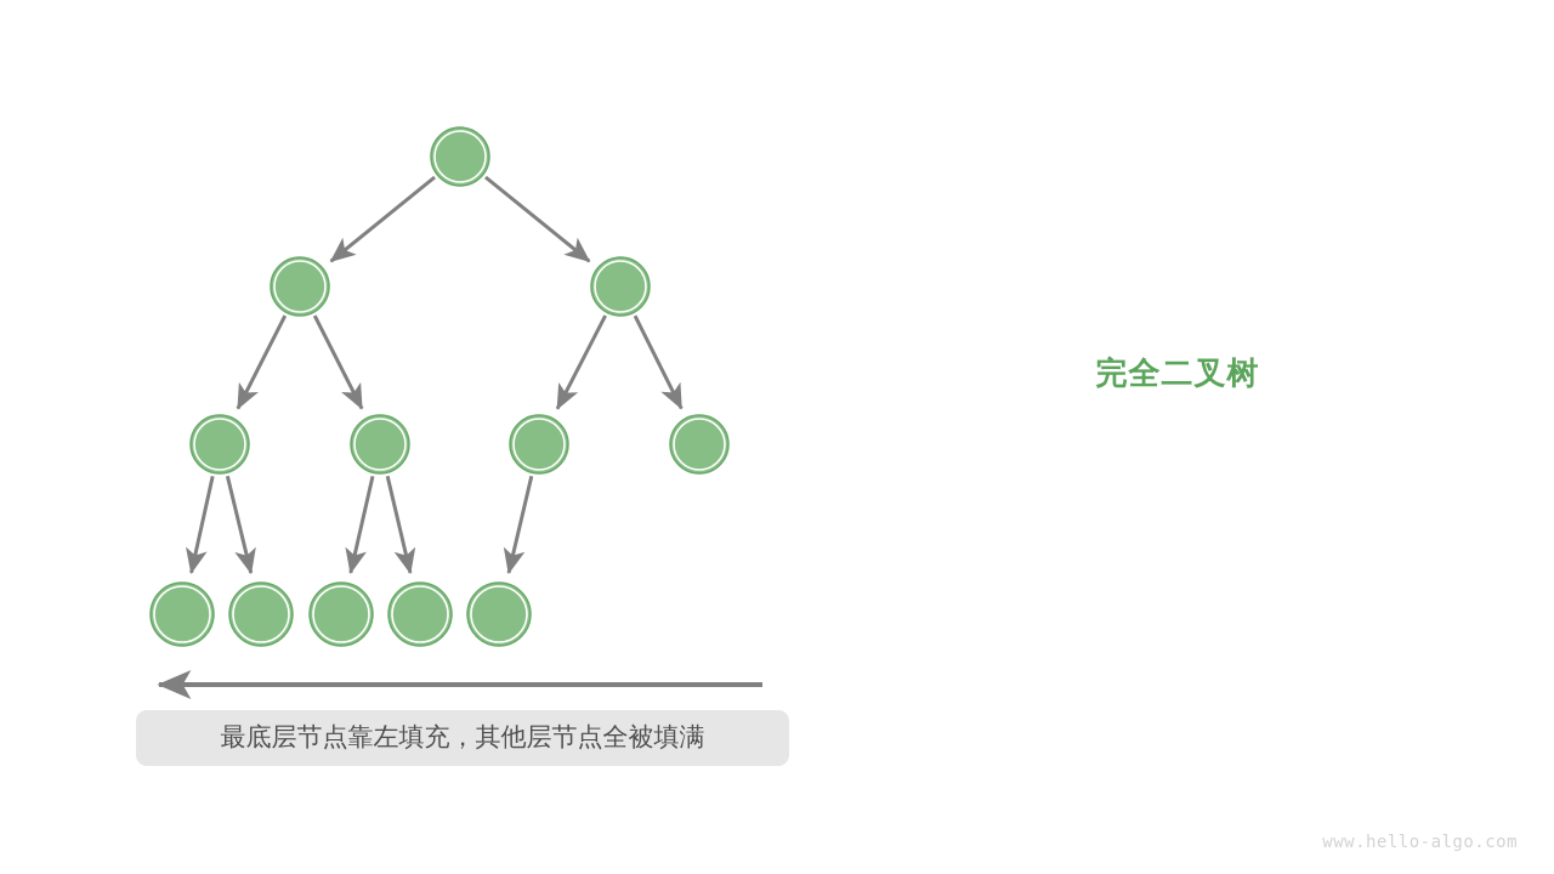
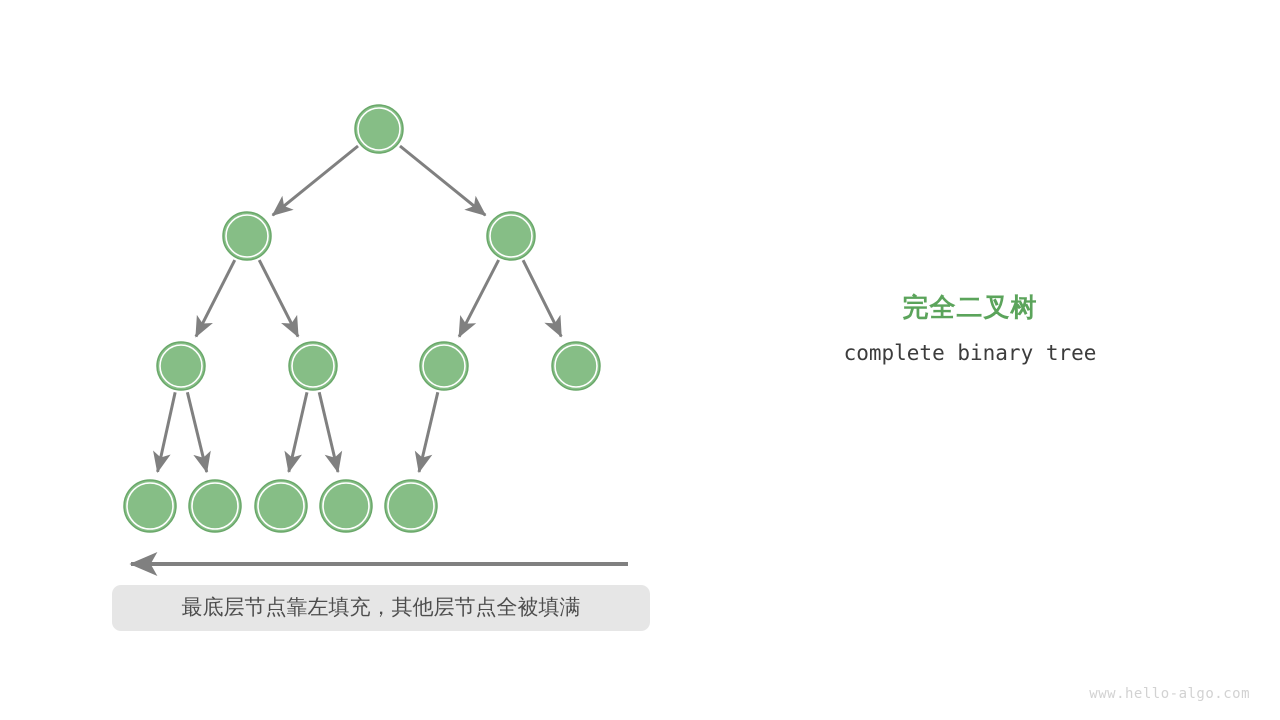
  完全二叉树
+ complete binary tree
  最底层节点靠左填充，其他层节点全被填满
  www.hello-algo.com
